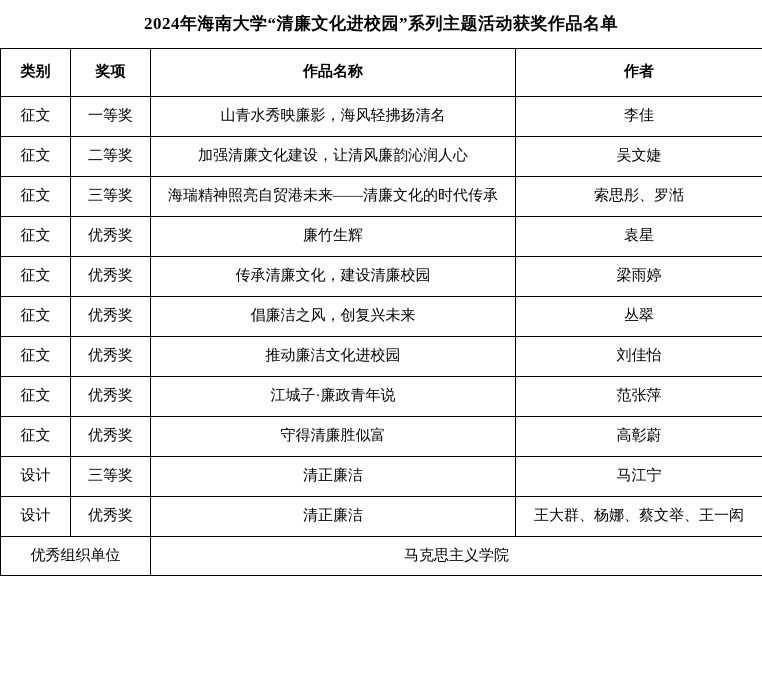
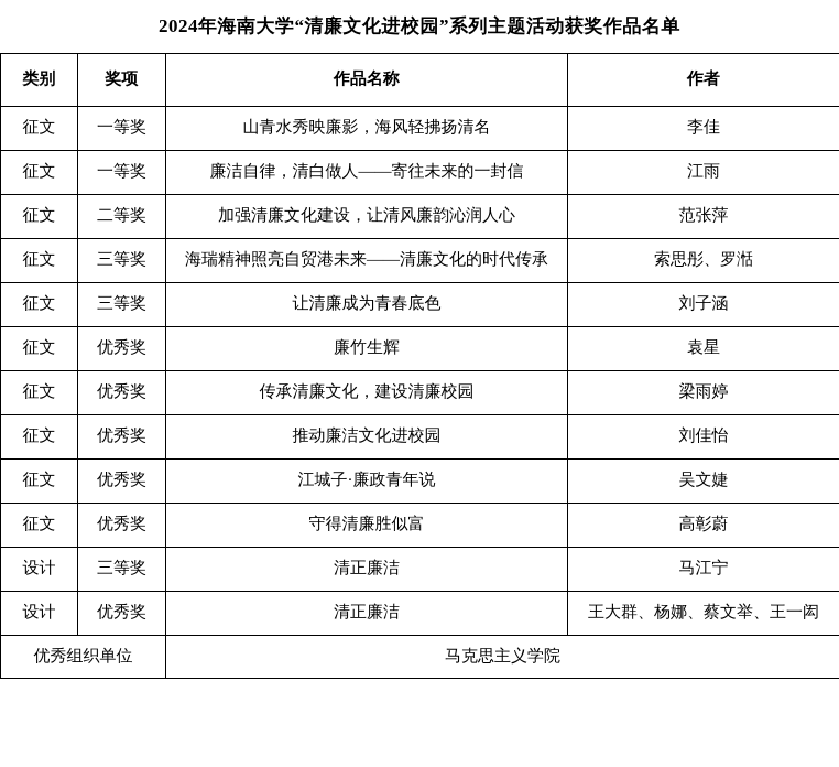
  2024年海南大学“清廉文化进校园”系列主题活动获奖作品名单
  类别	奖项	作品名称	作者
  征文	一等奖	山青水秀映廉影，海风轻拂扬清名	李佳
+ 征文	一等奖	廉洁自律，清白做人——寄往未来的一封信	江雨
- 征文	二等奖	加强清廉文化建设，让清风廉韵沁润人心	吴文婕
+ 征文	二等奖	加强清廉文化建设，让清风廉韵沁润人心	范张萍
  征文	三等奖	海瑞精神照亮自贸港未来——清廉文化的时代传承	索思彤、罗湉
+ 征文	三等奖	让清廉成为青春底色	刘子涵
  征文	优秀奖	廉竹生辉	袁星
  征文	优秀奖	传承清廉文化，建设清廉校园	梁雨婷
- 征文	优秀奖	倡廉洁之风，创复兴未来	丛翠
  征文	优秀奖	推动廉洁文化进校园	刘佳怡
- 征文	优秀奖	江城子·廉政青年说	范张萍
+ 征文	优秀奖	江城子·廉政青年说	吴文婕
  征文	优秀奖	守得清廉胜似富	高彰蔚
  设计	三等奖	清正廉洁	马江宁
  设计	优秀奖	清正廉洁	王大群、杨娜、蔡文举、王一闳
  优秀组织单位	马克思主义学院
